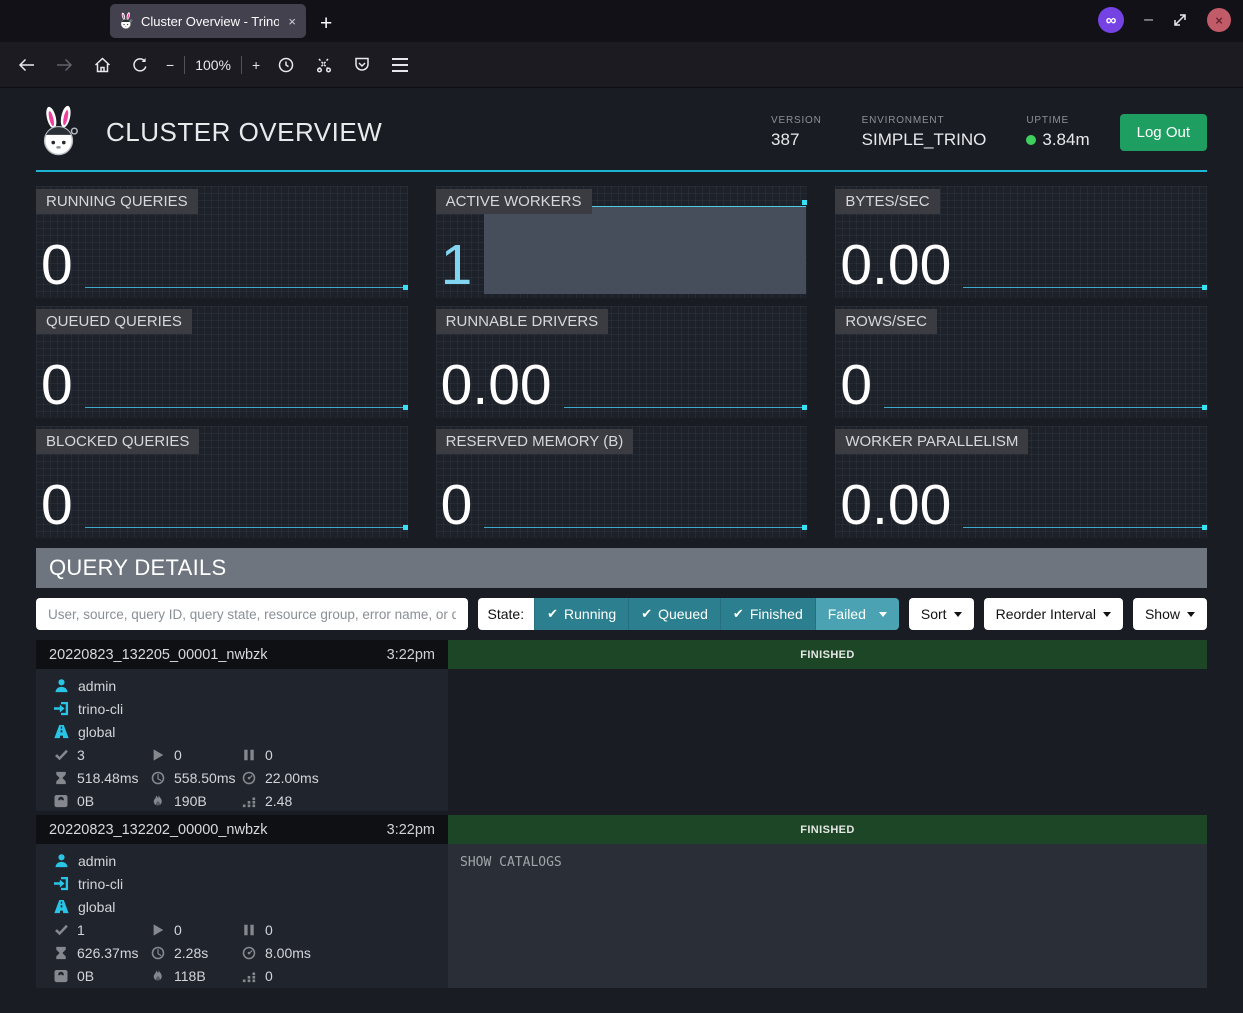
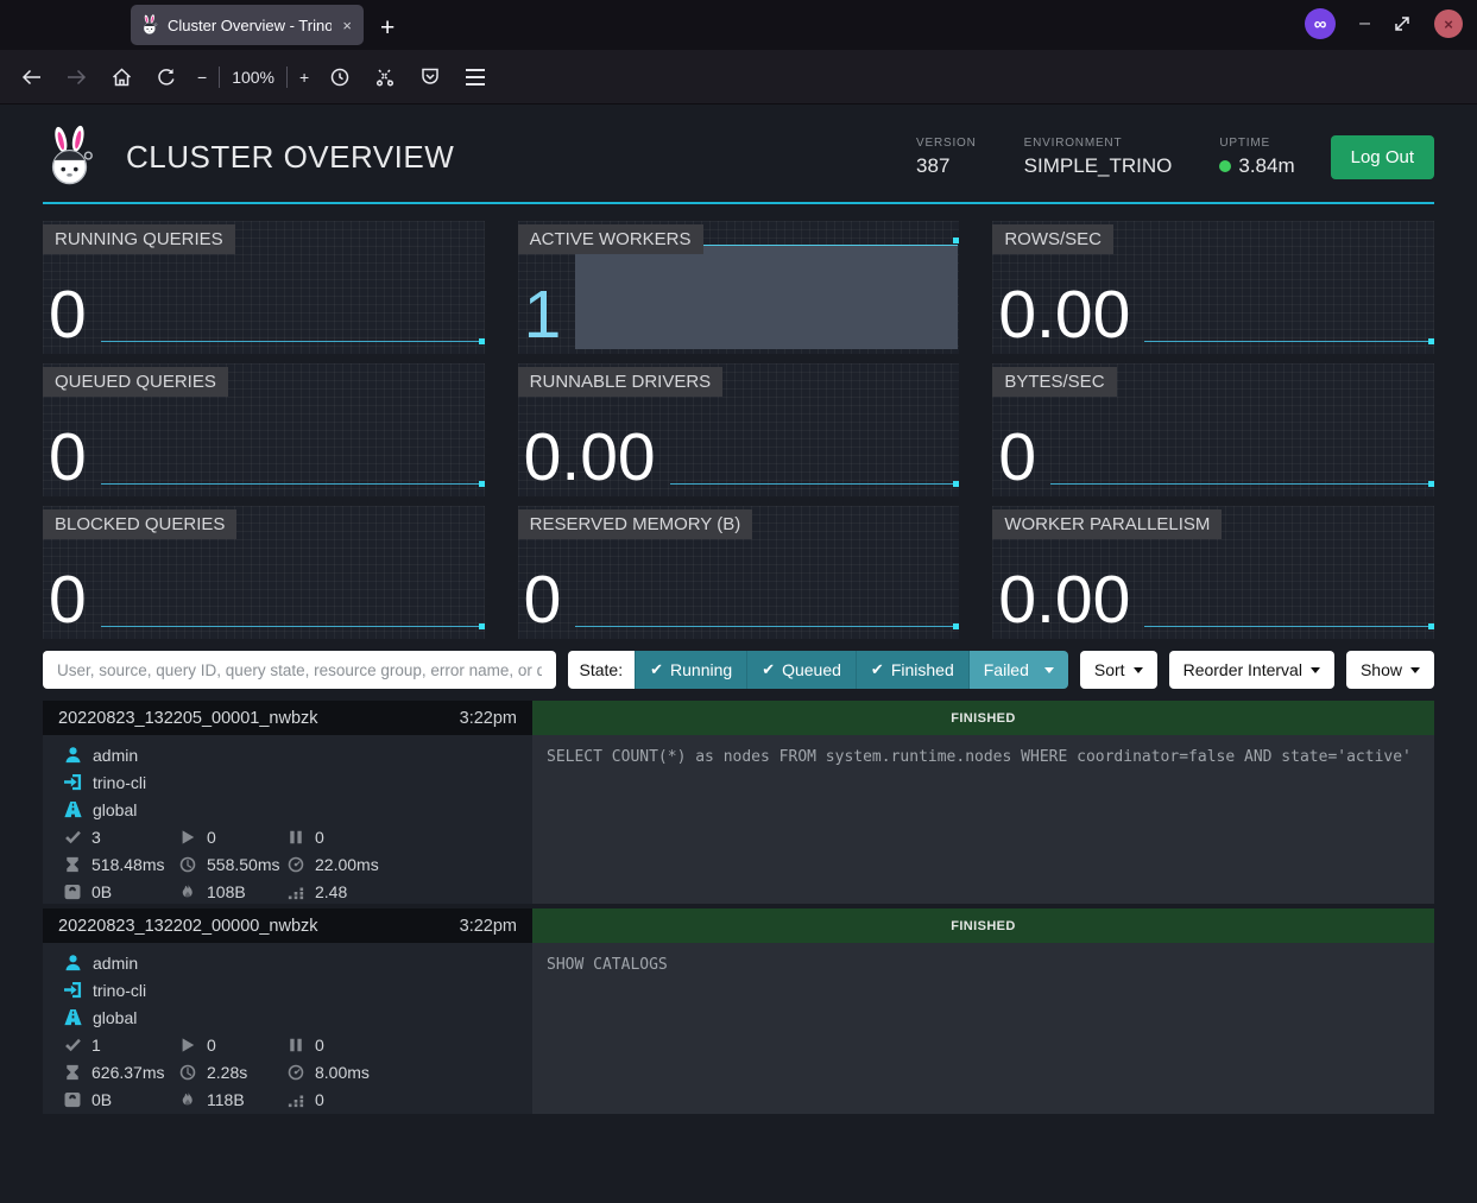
  Cluster Overview - Trino
  ×
  +
  ∞
  –
  ×
  −
  100%
  +
  CLUSTER OVERVIEW
  VERSION
  387
  ENVIRONMENT
  SIMPLE_TRINO
  UPTIME
  3.84m
  Log Out
  RUNNING QUERIES
  0
  ACTIVE WORKERS
  1
- BYTES/SEC
+ ROWS/SEC
  0.00
  QUEUED QUERIES
  0
  RUNNABLE DRIVERS
  0.00
- ROWS/SEC
+ BYTES/SEC
  0
  BLOCKED QUERIES
  0
  RESERVED MEMORY (B)
  0
  WORKER PARALLELISM
  0.00
- QUERY DETAILS
  User, source, query ID, query state, resource group, error name, or q
  State:
  ✔
  Running
  ✔
  Queued
  ✔
  Finished
  Failed
  Sort
  Reorder Interval
  Show
  20220823_132205_00001_nwbzk
  3:22pm
  FINISHED
  admin
  trino-cli
  global
  3
  0
  0
  518.48ms
  558.50ms
  22.00ms
  0B
- 190B
+ 108B
  2.48
+ SELECT COUNT(*) as nodes FROM system.runtime.nodes WHERE coordinator=false AND state='active'
  20220823_132202_00000_nwbzk
  3:22pm
  FINISHED
  admin
  trino-cli
  global
  1
  0
  0
  626.37ms
  2.28s
  8.00ms
  0B
  118B
  0
  SHOW CATALOGS
